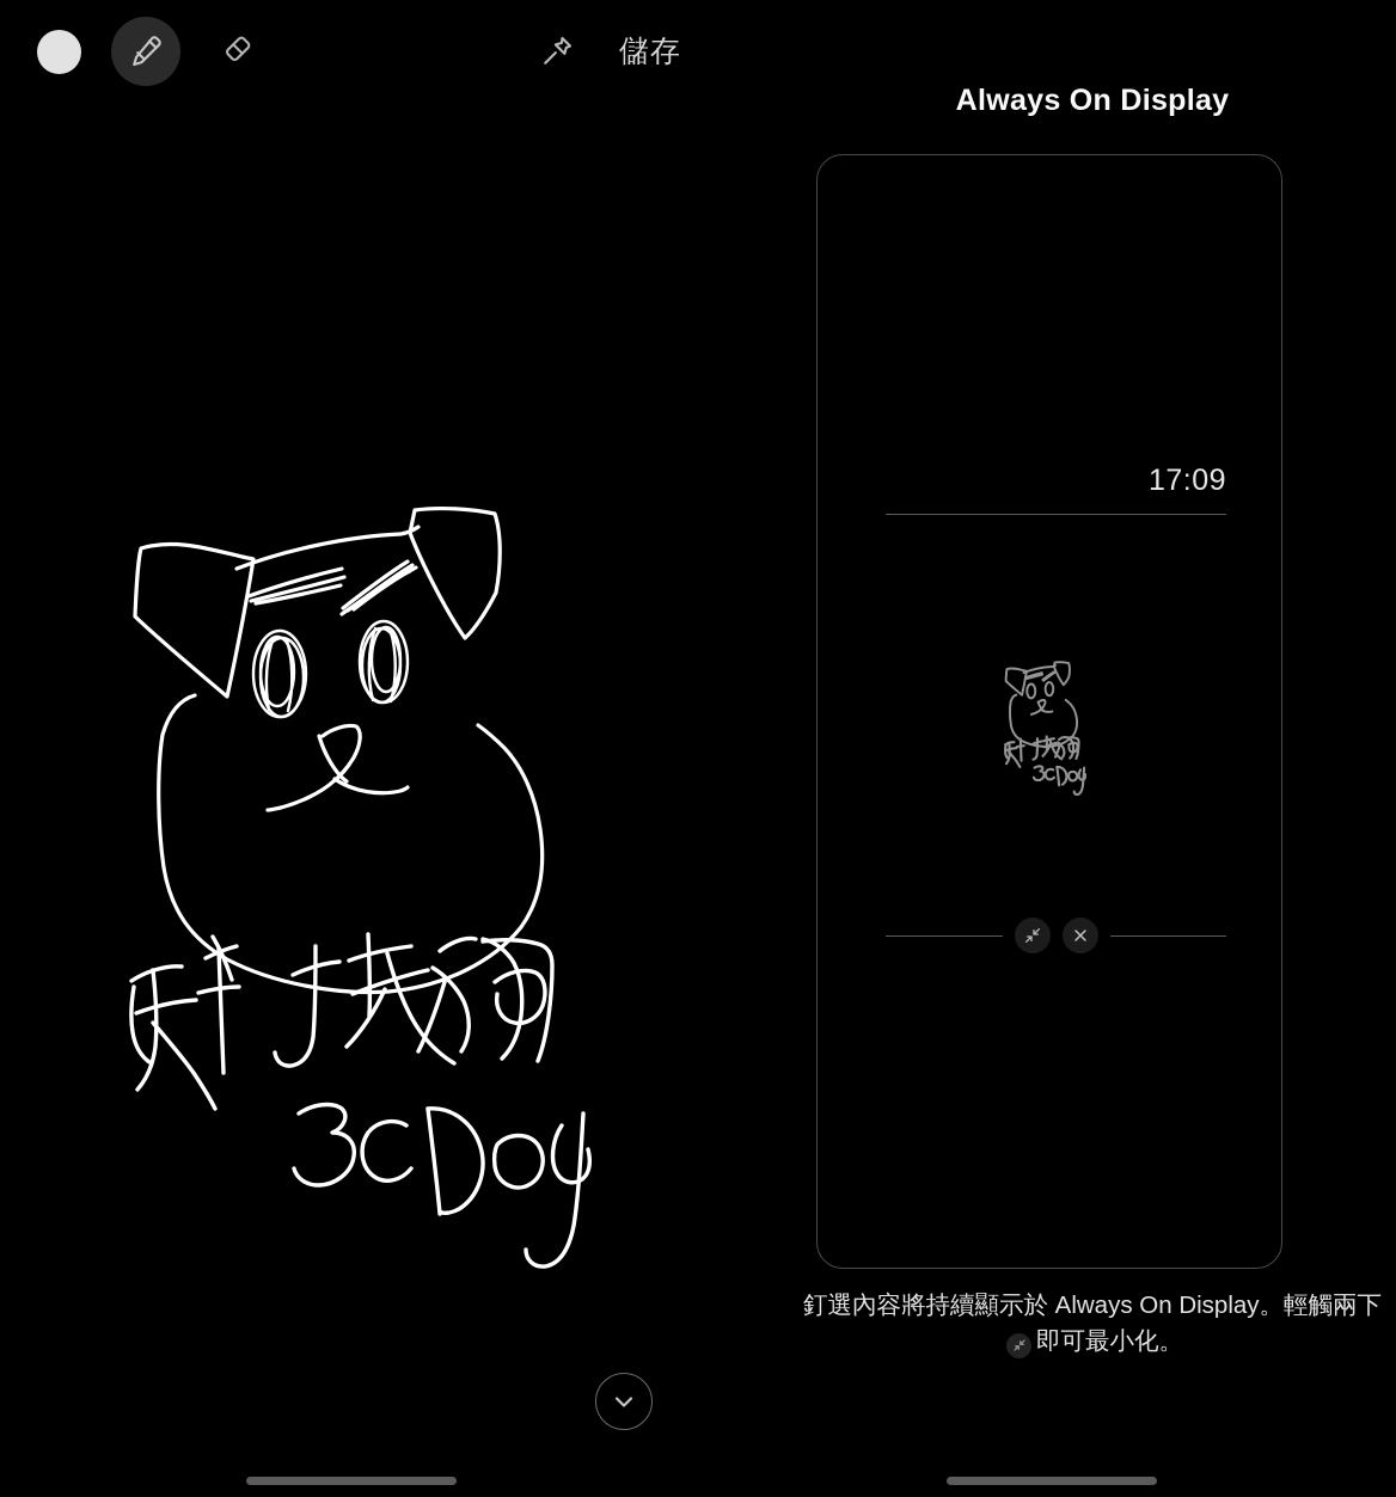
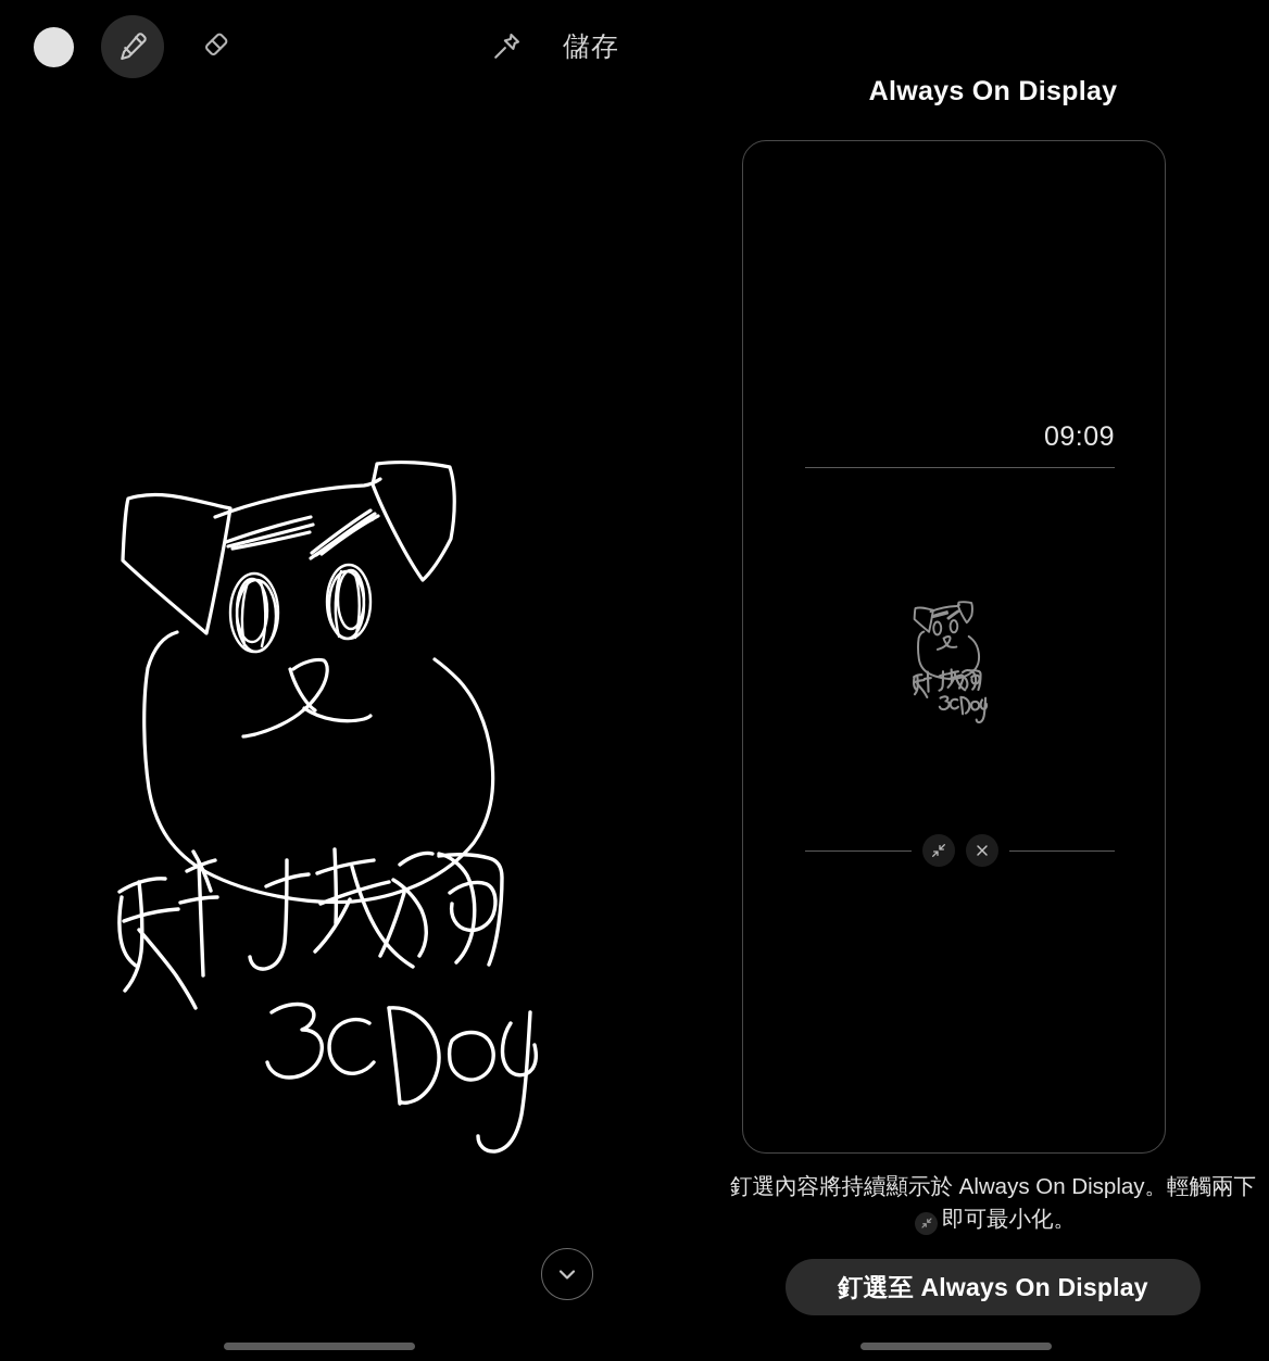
  儲存
  Always On Display
- 17:09
+ 09:09
  釘選內容將持續顯示於 Always On Display。輕觸兩下 即可最小化。
+ 釘選至 Always On Display
